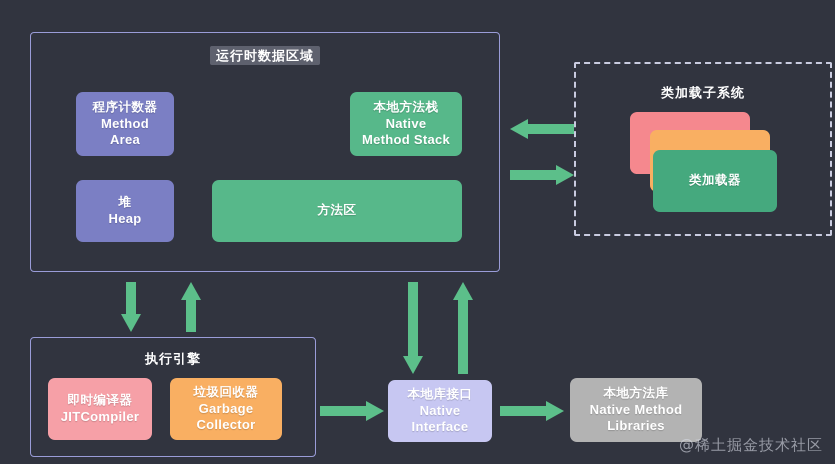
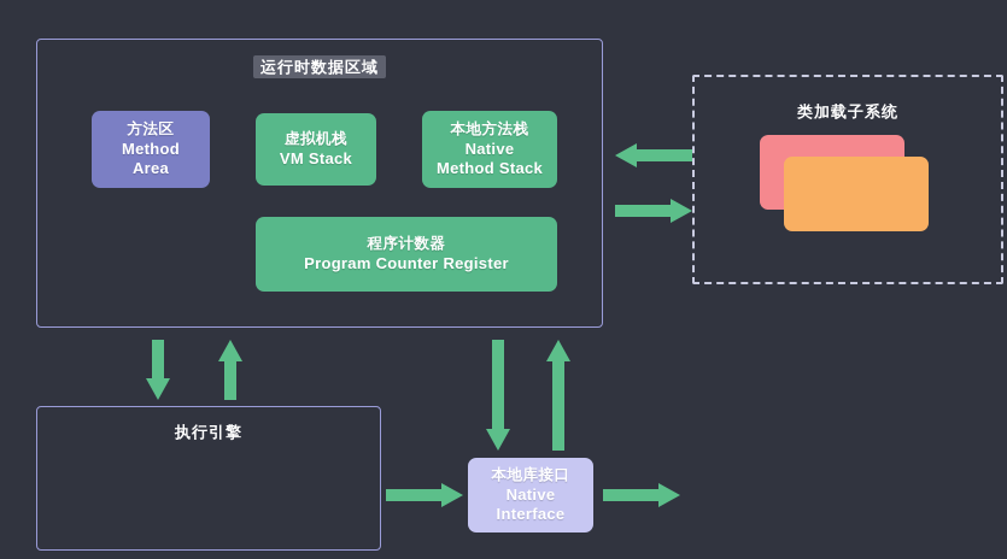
  运行时数据区域
- 程序计数器
+ 方法区
  Method
  Area
+ 虚拟机栈
+ VM Stack
  本地方法栈
  Native
  Method Stack
- 堆
- Heap
- 方法区
+ 程序计数器
+ Program Counter Register
  类加载子系统
- 类加载器
  执行引擎
- 即时编译器
- JITCompiler
- 垃圾回收器
- Garbage
- Collector
  本地库接口
  Native
  Interface
- 本地方法库
- Native Method
- Libraries
- @稀土掘金技术社区
